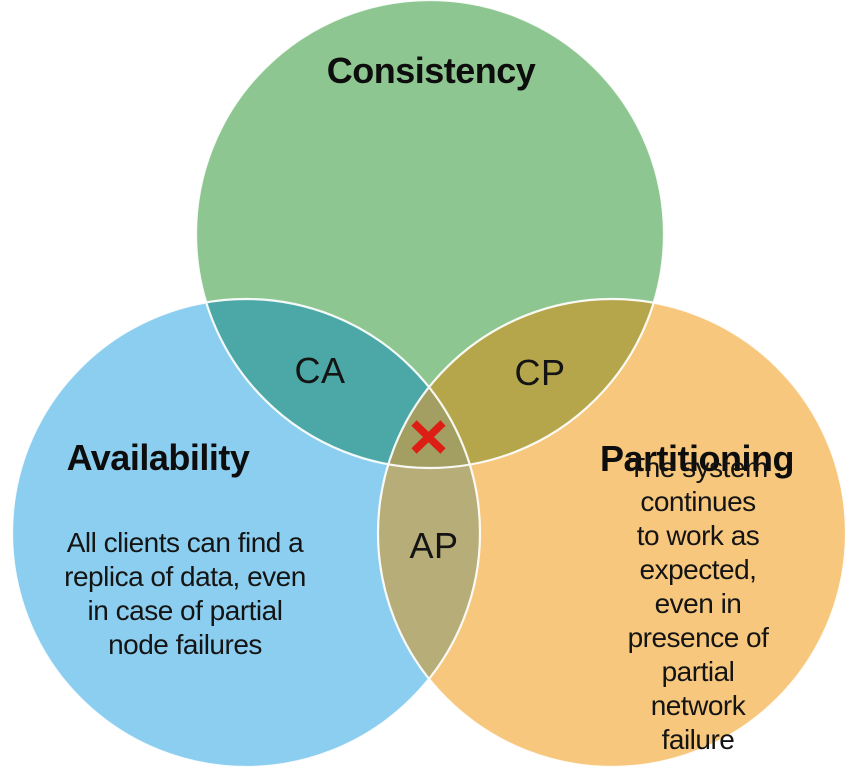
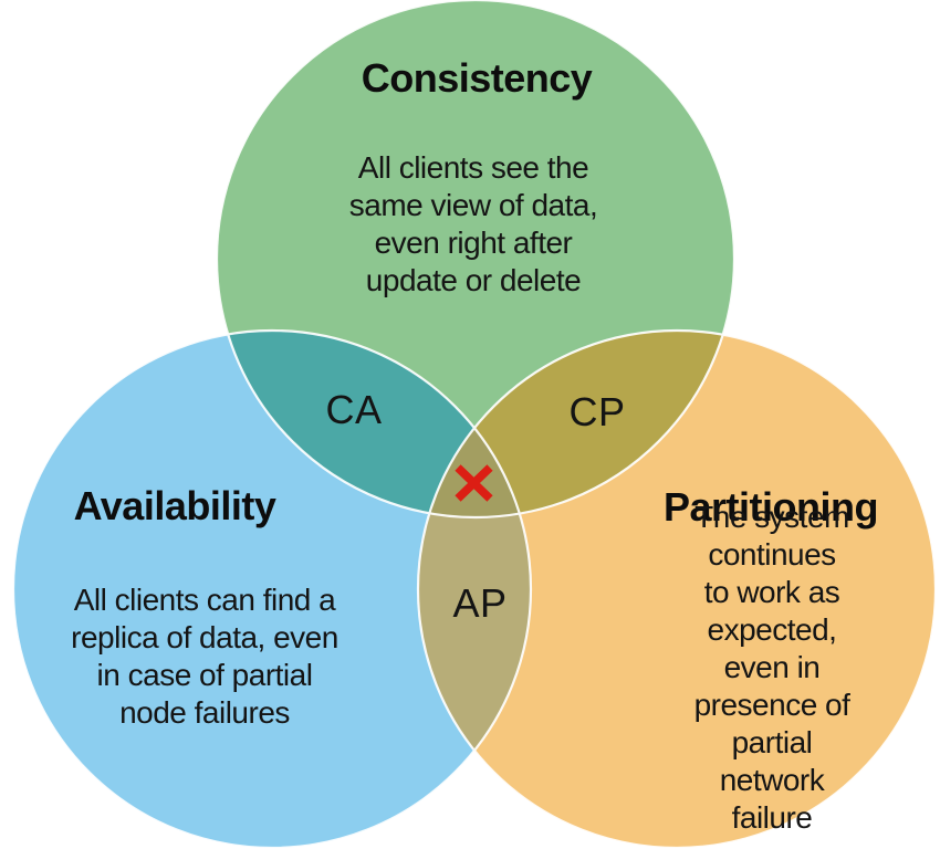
  Consistency
+ All clients see the
+ same view of data,
+ even right after
+ update or delete
  Availability
  All clients can find a
  replica of data, even
  in case of partial
  node failures
  Partitioning
  The system continues
  to work as expected,
  even in presence of
  partial network failure
  CA
  CP
  AP
